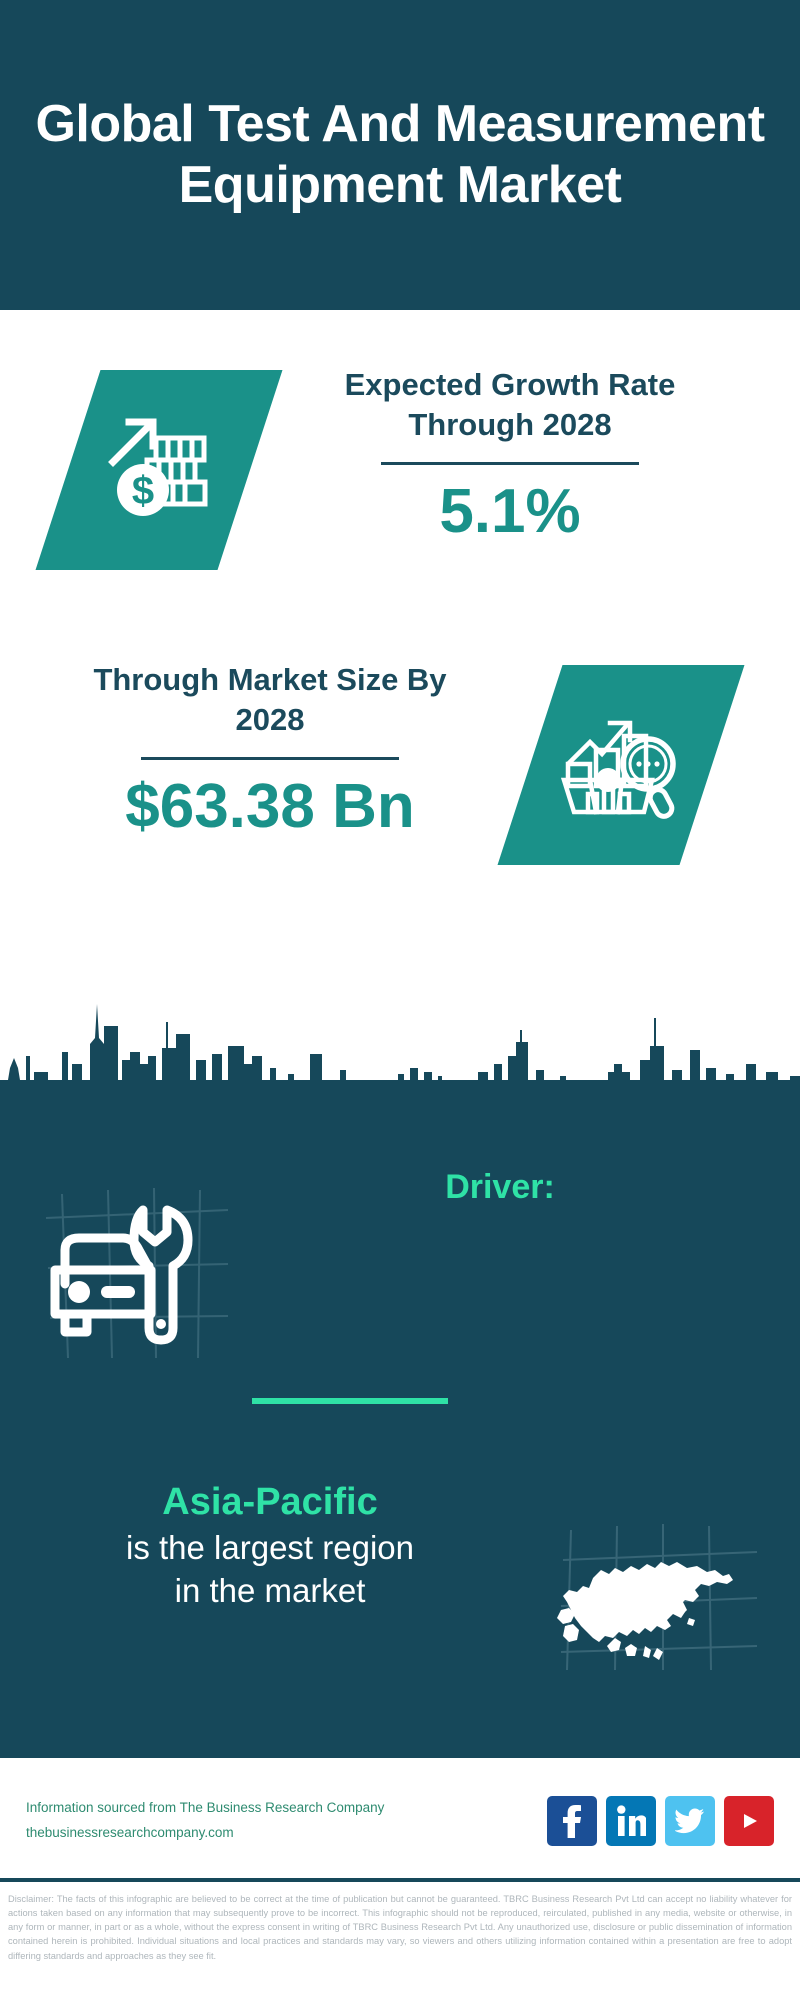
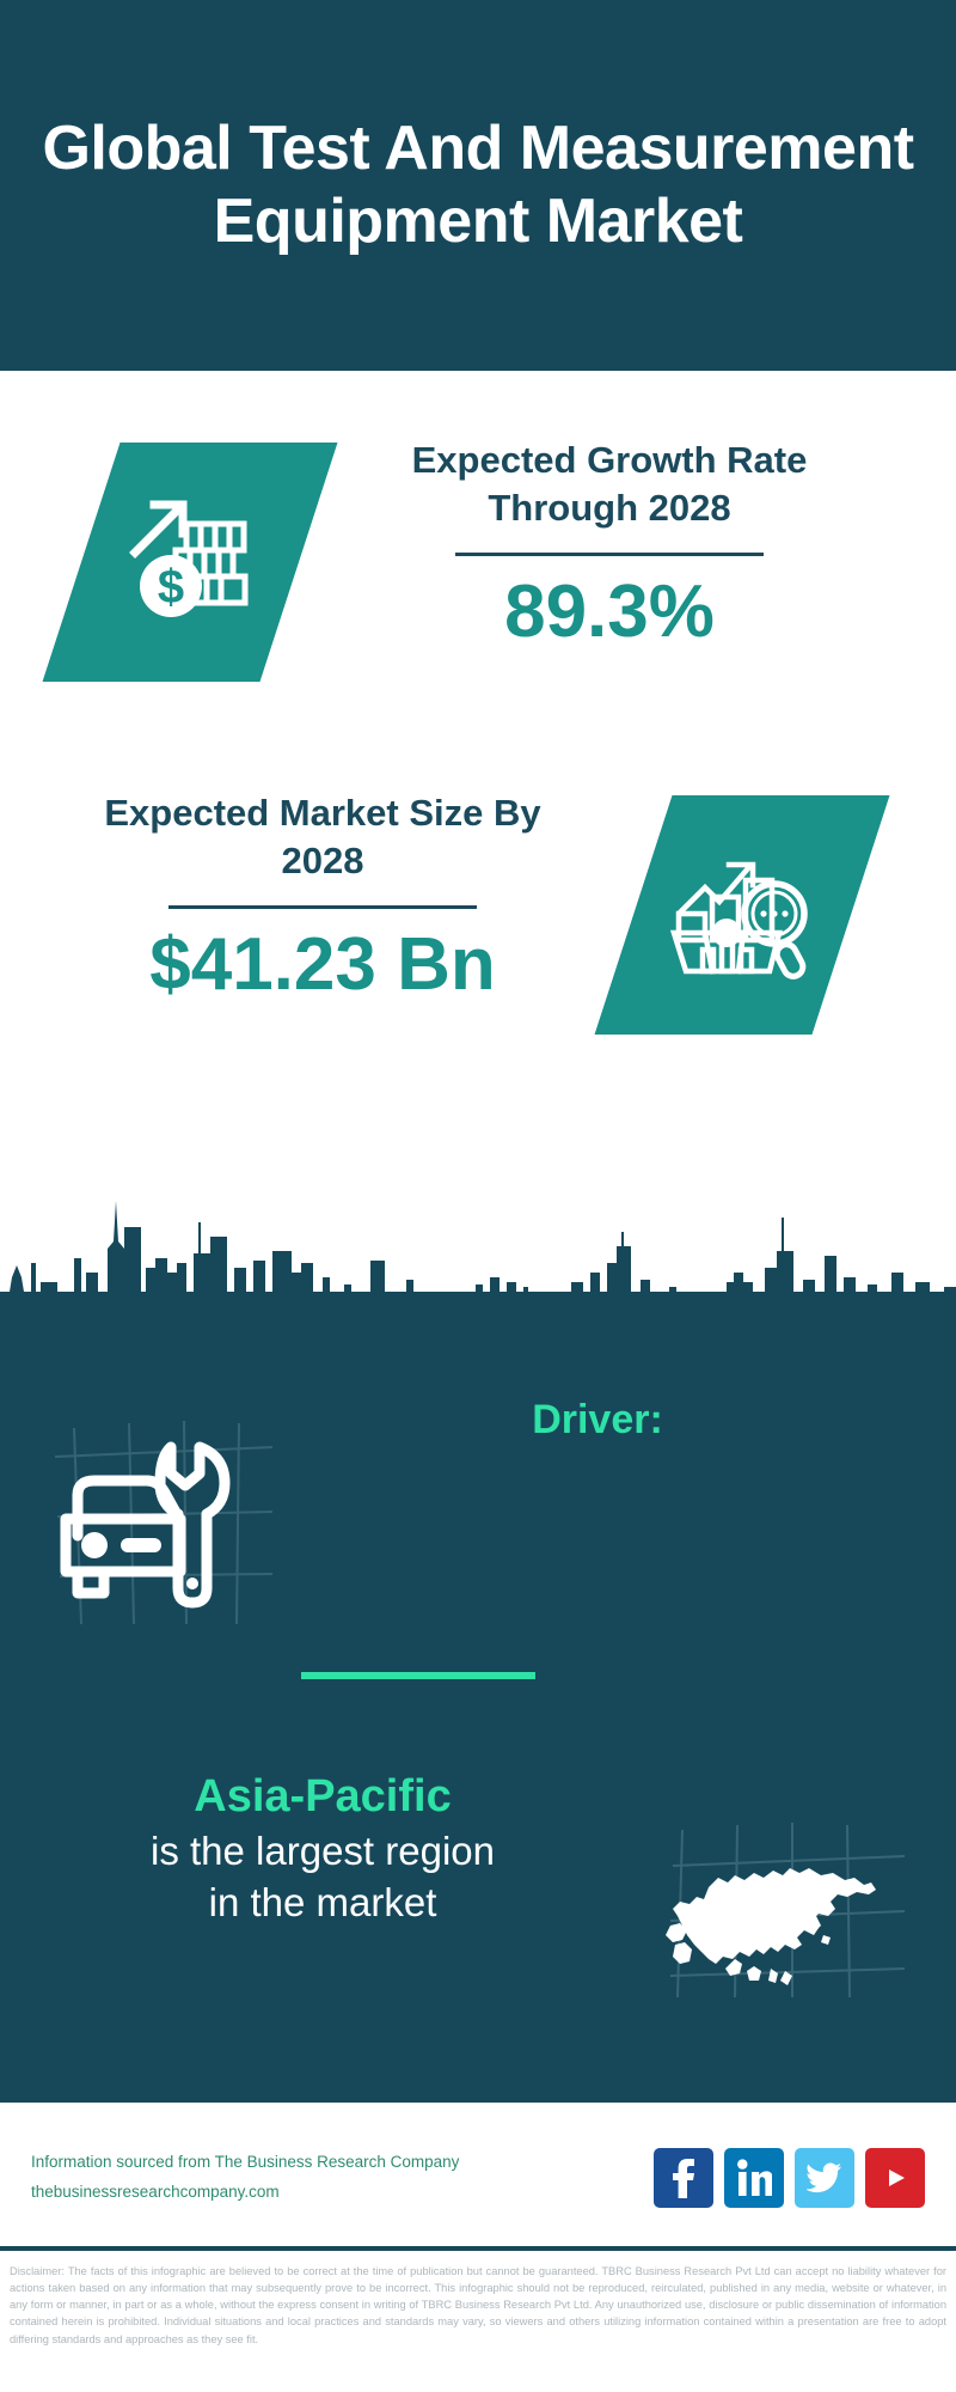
  Global Test And Measurement Equipment Market
  Expected Growth Rate Through 2028
- 5.1%
+ 89.3%
- Through Market Size By 2028
+ Expected Market Size By 2028
- $63.38 Bn
+ $41.23 Bn
  Driver:
  Asia-Pacific
  is the largest region
  in the market
  Information sourced from The Business Research Company
  thebusinessresearchcompany.com
- Disclaimer: The facts of this infographic are believed to be correct at the time of publication but cannot be guaranteed. TBRC Business Research Pvt Ltd can accept no liability whatever for actions taken based on any information that may subsequently prove to be incorrect. This infographic should not be reproduced, reirculated, published in any media, website or otherwise, in any form or manner, in part or as a whole, without the express consent in writing of TBRC Business Research Pvt Ltd. Any unauthorized use, disclosure or public dissemination of information contained herein is prohibited. Individual situations and local practices and standards may vary, so viewers and others utilizing information contained within a presentation are free to adopt differing standards and approaches as they see fit.
+ Disclaimer: The facts of this infographic are believed to be correct at the time of publication but cannot be guaranteed. TBRC Business Research Pvt Ltd can accept no liability whatever for actions taken based on any information that may subsequently prove to be incorrect. This infographic should not be reproduced, reirculated, published in any media, website or whatever, in any form or manner, in part or as a whole, without the express consent in writing of TBRC Business Research Pvt Ltd. Any unauthorized use, disclosure or public dissemination of information contained herein is prohibited. Individual situations and local practices and standards may vary, so viewers and others utilizing information contained within a presentation are free to adopt differing standards and approaches as they see fit.
